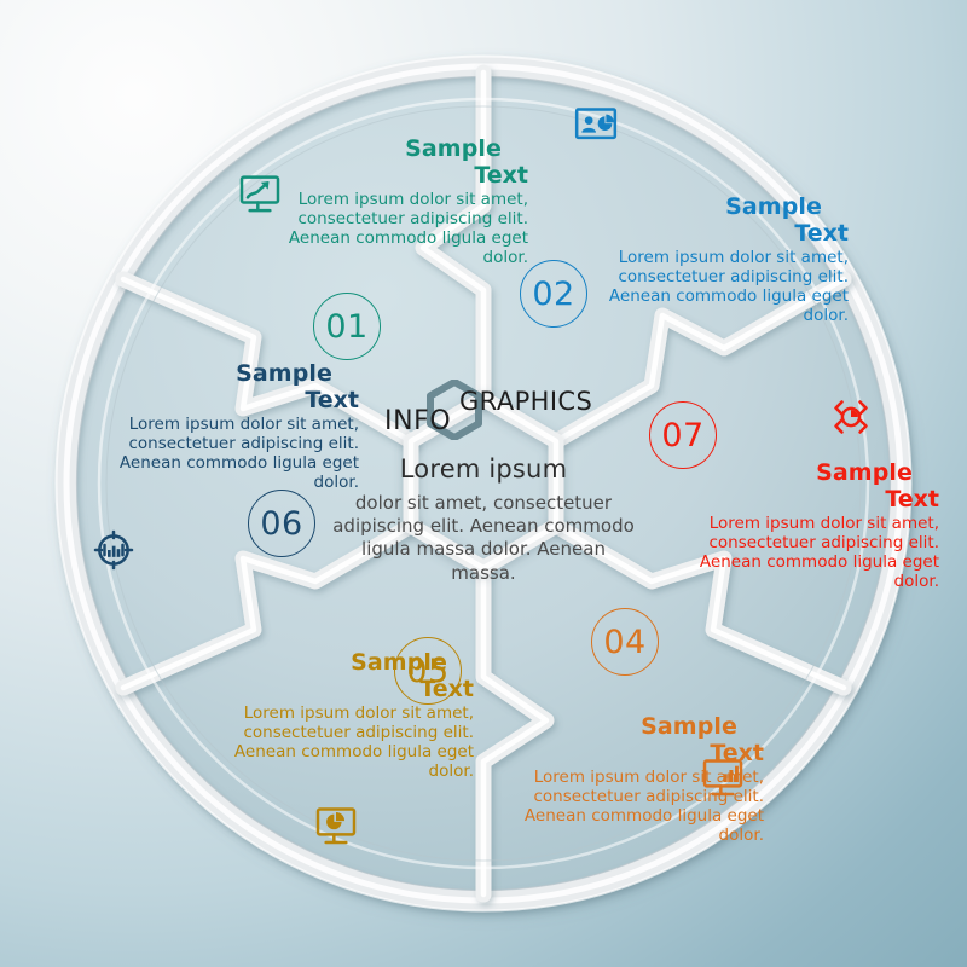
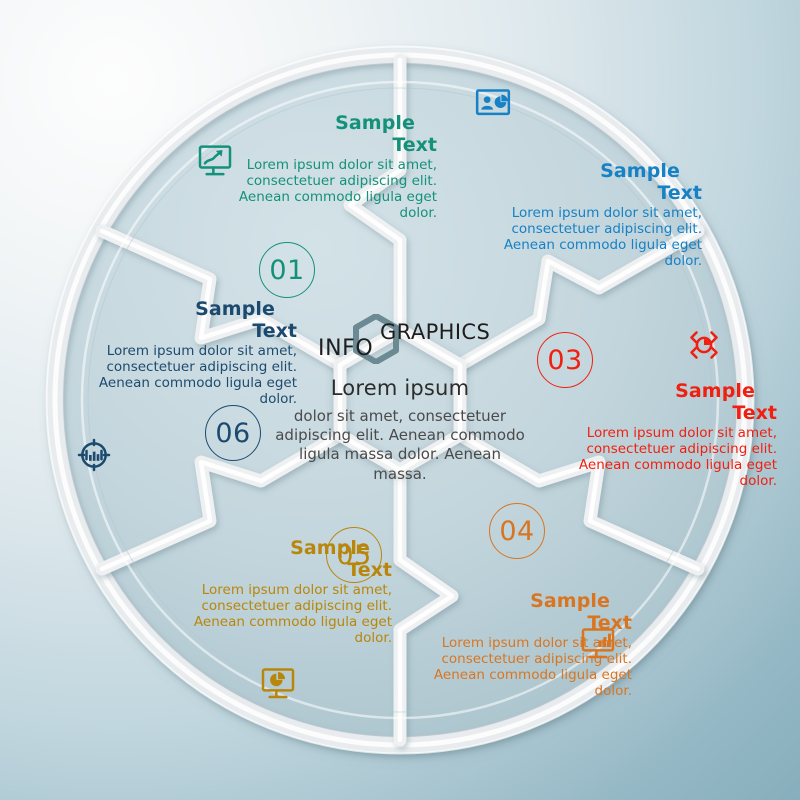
  Sample
  Text
  Lorem ipsum dolor sit amet, consectetuer adipiscing elit. Aenean commodo ligula eget dolor.
  01
  Sample
  Text
  Lorem ipsum dolor sit amet, consectetuer adipiscing elit. Aenean commodo ligula eget dolor.
- 02
  Sample
  Text
  Lorem ipsum dolor sit amet, consectetuer adipiscing elit. Aenean commodo ligula eget dolor.
- 07
+ 03
  Sample
  Text
  Lorem ipsum dolor sit amet, consectetuer adipiscing elit. Aenean commodo ligula eget dolor.
  04
  Sample
  Text
  Lorem ipsum dolor sit amet, consectetuer adipiscing elit. Aenean commodo ligula eget dolor.
  05
  Sample
  Text
  Lorem ipsum dolor sit amet, consectetuer adipiscing elit. Aenean commodo ligula eget dolor.
  06
  INFO
  GRAPHICS
  Lorem ipsum
  dolor sit amet, consectetuer adipiscing elit. Aenean commodo ligula massa dolor. Aenean massa.
